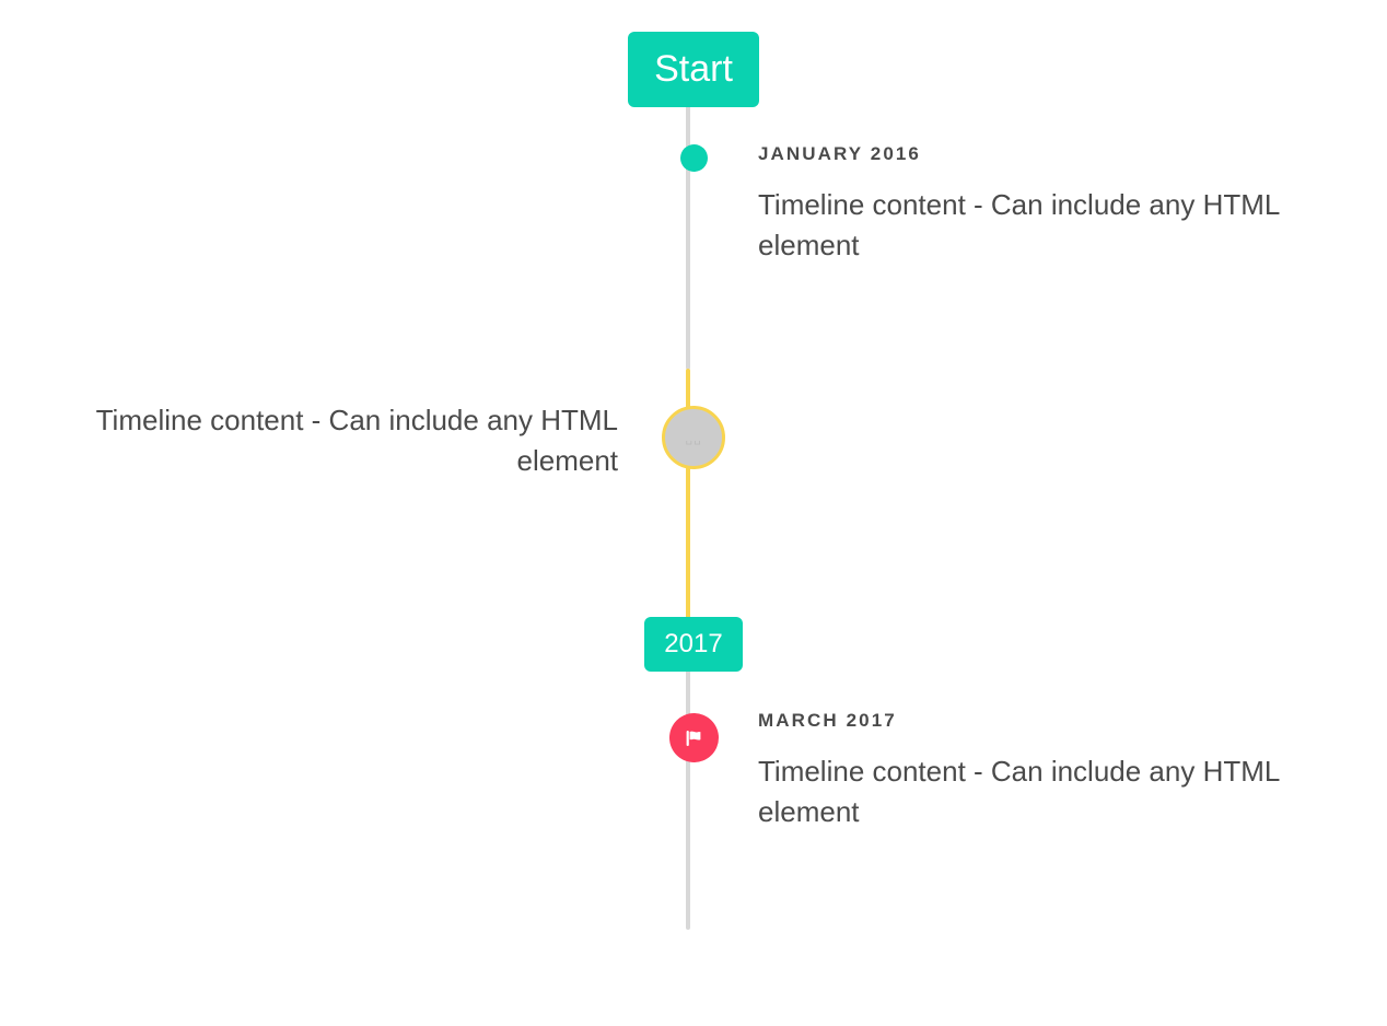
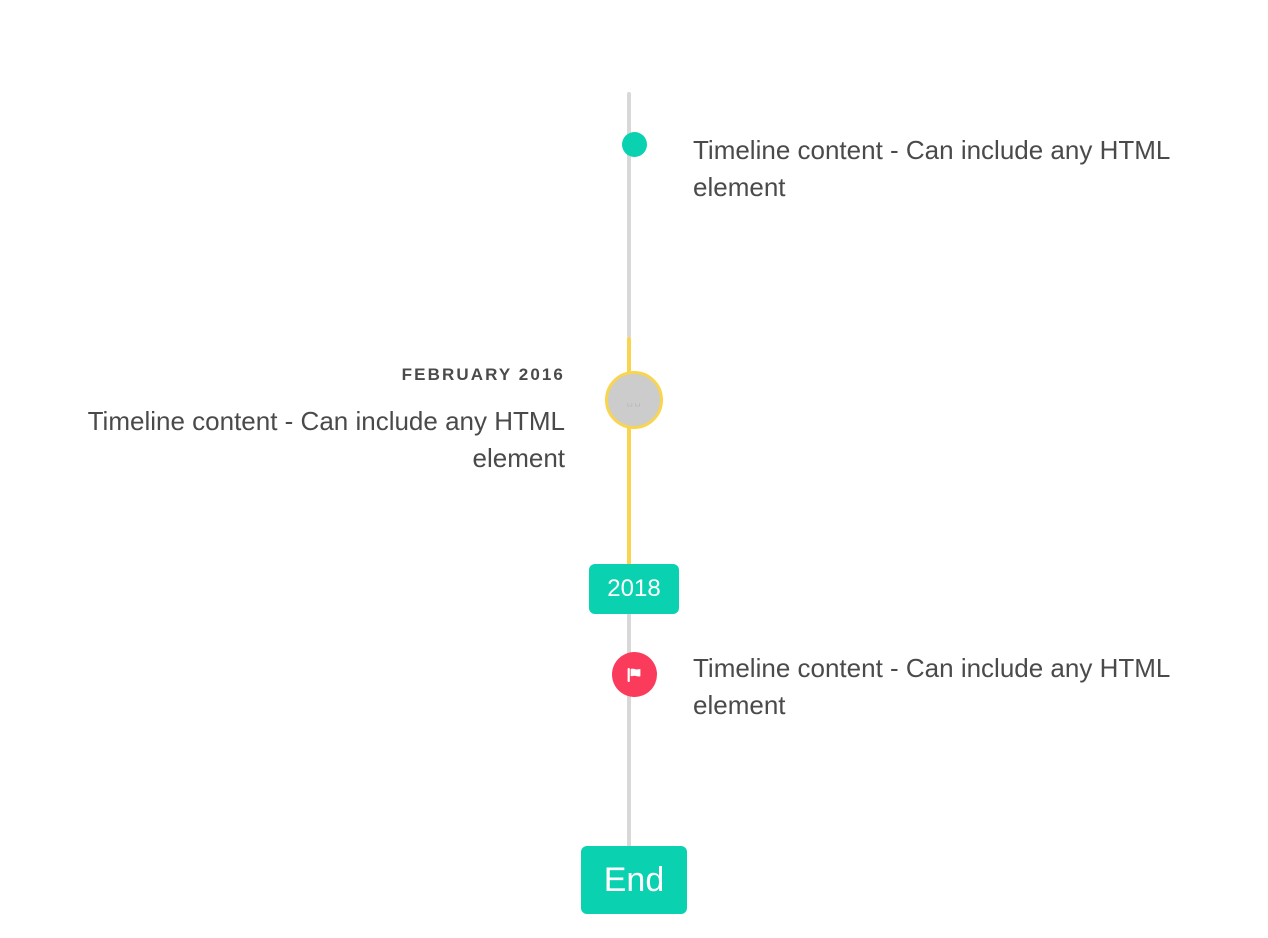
- Start
- JANUARY 2016
  Timeline content - Can include any HTML element
+ FEBRUARY 2016
  Timeline content - Can include any HTML element
- 2017
+ 2018
- MARCH 2017
  Timeline content - Can include any HTML element
+ End
